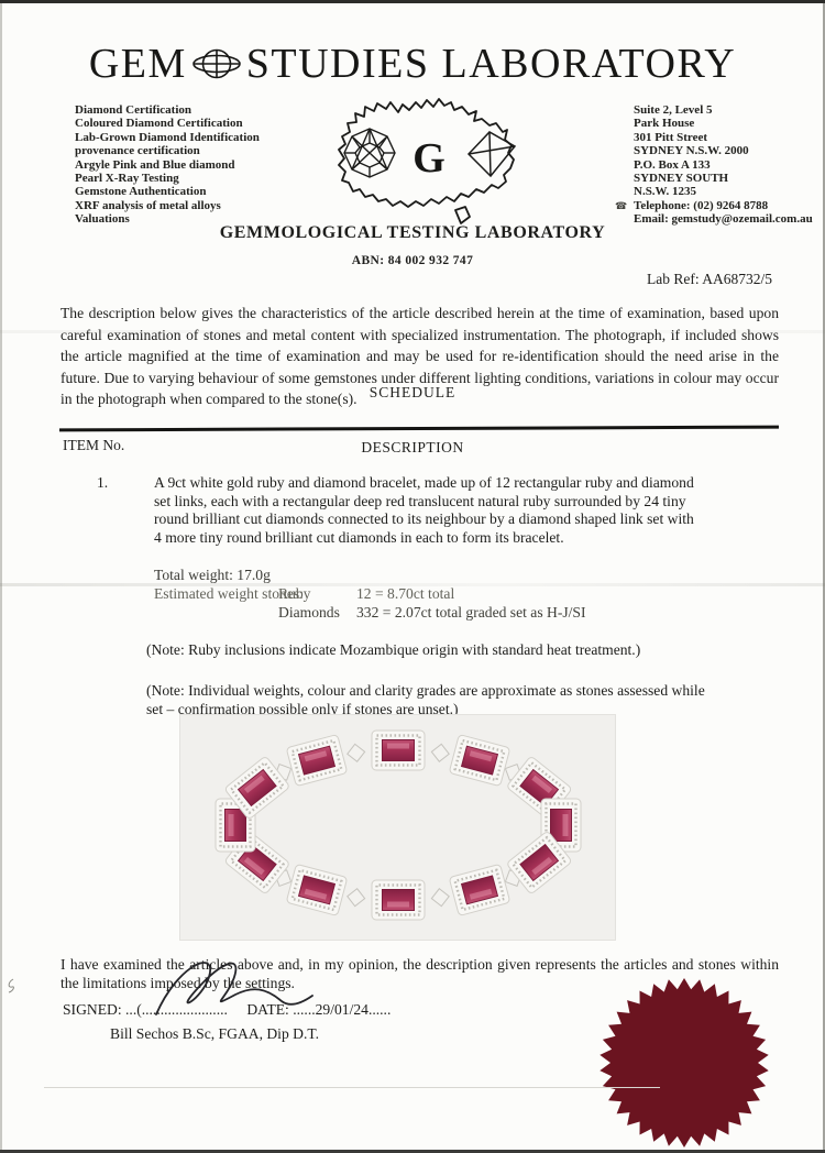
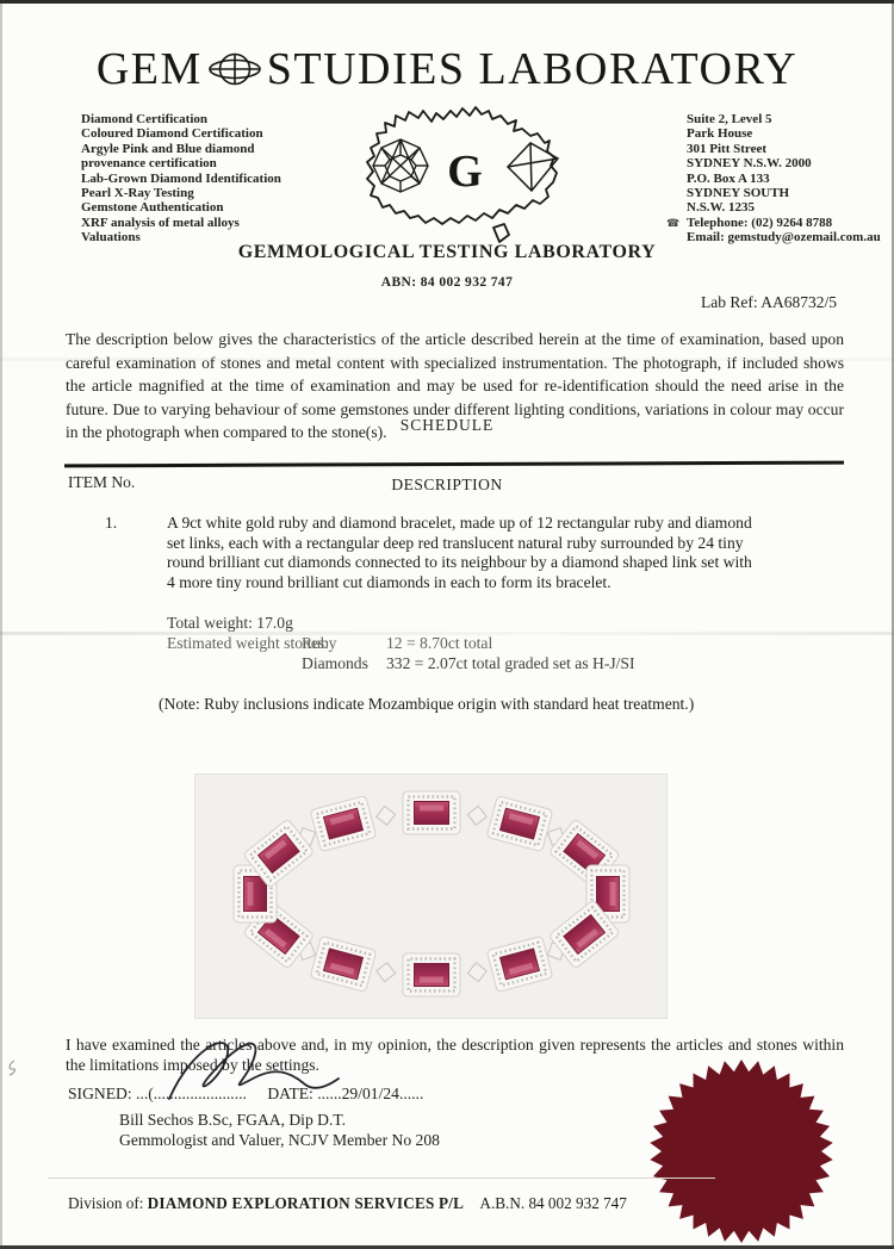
  GEM STUDIES LABORATORY
  Diamond Certification
  Coloured Diamond Certification
- Lab-Grown Diamond Identification
+ Argyle Pink and Blue diamond
  provenance certification
- Argyle Pink and Blue diamond
+ Lab-Grown Diamond Identification
  Pearl X-Ray Testing
  Gemstone Authentication
  XRF analysis of metal alloys
  Valuations
  G
  Suite 2, Level 5
  Park House
  301 Pitt Street
  SYDNEY N.S.W. 2000
  P.O. Box A 133
  SYDNEY SOUTH
  N.S.W. 1235
  ☎
  Telephone: (02) 9264 8788
  Email: gemstudy@ozemail.com.au
  GEMMOLOGICAL TESTING LABORATORY
  ABN: 84 002 932 747
  Lab Ref: AA68732/5
  The description below gives the characteristics of the article described herein at the time of examination, based upon careful examination of stones and metal content with specialized instrumentation. The photograph, if included shows the article magnified at the time of examination and may be used for re-identification should the need arise in the future. Due to varying behaviour of some gemstones under different lighting conditions, variations in colour may occur in the photograph when compared to the stone(s).
  SCHEDULE
  ITEM No.
  DESCRIPTION
  1.
  A 9ct white gold ruby and diamond bracelet, made up of 12 rectangular ruby and diamond set links, each with a rectangular deep red translucent natural ruby surrounded by 24 tiny round brilliant cut diamonds connected to its neighbour by a diamond shaped link set with 4 more tiny round brilliant cut diamonds in each to form its bracelet.
  Total weight: 17.0g
  Estimated weight stones:
  Ruby
  12 = 8.70ct total
  Diamonds
  332 = 2.07ct total graded set as H-J/SI
  (Note: Ruby inclusions indicate Mozambique origin with standard heat treatment.)
- (Note: Individual weights, colour and clarity grades are approximate as stones assessed while set – confirmation possible only if stones are unset.)
  I have examined the atcle above and, in my opinion, the description given represents the articles and stones within the limitations imposed by te settings.
  SIGNED: ...(...................... DATE: ......29/01/24......
  Bill Sechos B.Sc, FGAA, Dip D.T.
+ Gemmologist and Valuer, NCJV Member No 208
+ Division of: DIAMOND EXPLORATION SERVICES P/L A.B.N. 84 002 932 747
